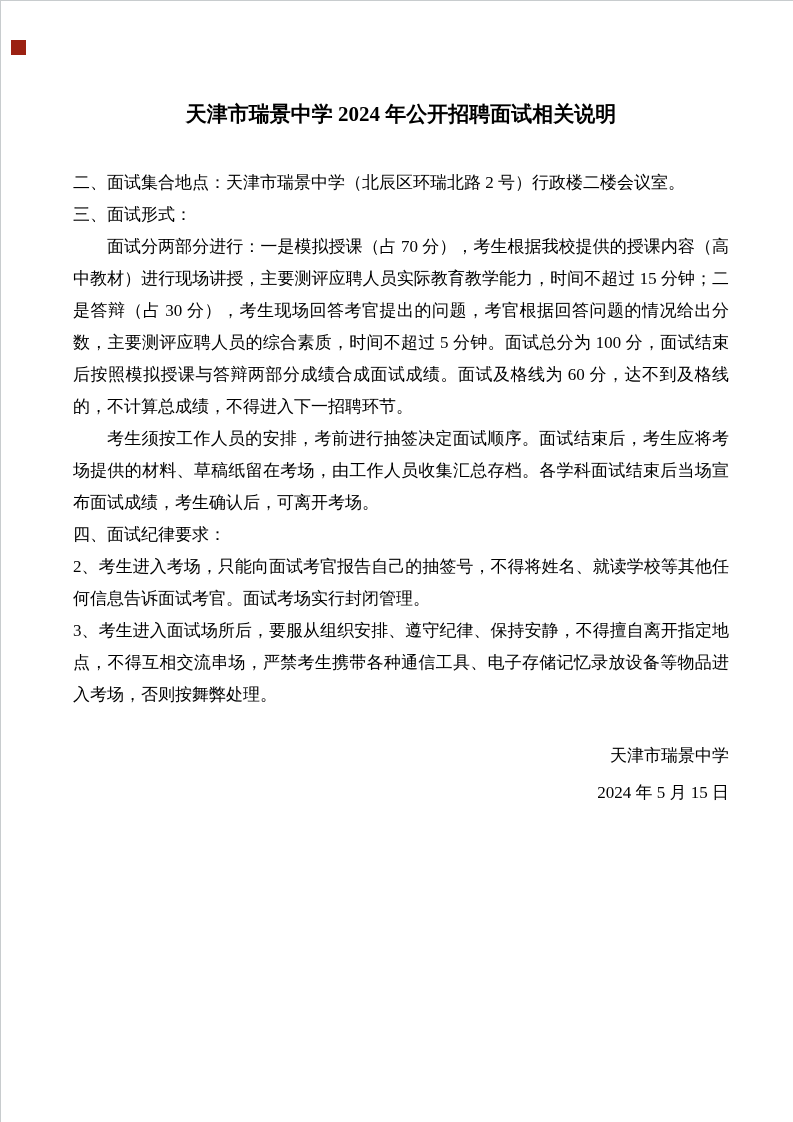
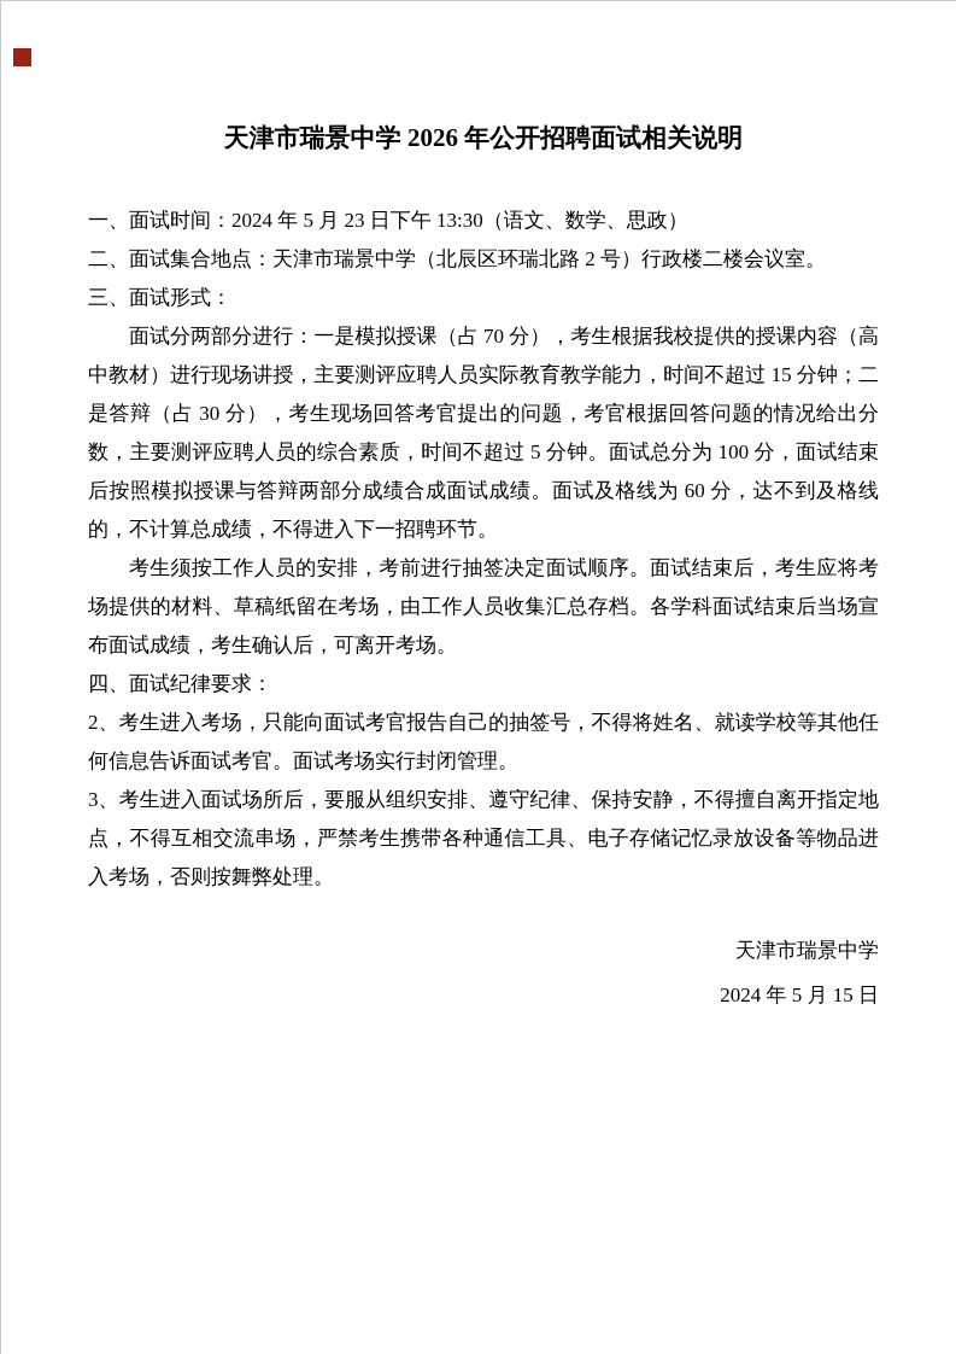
- 天津市瑞景中学 2024 年公开招聘面试相关说明
+ 天津市瑞景中学 2026 年公开招聘面试相关说明
+ 一、面试时间：2024 年 5 月 23 日下午 13:30（语文、数学、思政）
  二、面试集合地点：天津市瑞景中学（北辰区环瑞北路 2 号）行政楼二楼会议室。
  三、面试形式：
  面试分两部分进行：一是模拟授课（占 70 分），考生根据我校提供的授课内容（高中教材）进行现场讲授，主要测评应聘人员实际教育教学能力，时间不超过 15 分钟；二是答辩（占 30 分），考生现场回答考官提出的问题，考官根据回答问题的情况给出分数，主要测评应聘人员的综合素质，时间不超过 5 分钟。面试总分为 100 分，面试结束后按照模拟授课与答辩两部分成绩合成面试成绩。面试及格线为 60 分，达不到及格线的，不计算总成绩，不得进入下一招聘环节。
  考生须按工作人员的安排，考前进行抽签决定面试顺序。面试结束后，考生应将考场提供的材料、草稿纸留在考场，由工作人员收集汇总存档。各学科面试结束后当场宣布面试成绩，考生确认后，可离开考场。
  四、面试纪律要求：
  2、考生进入考场，只能向面试考官报告自己的抽签号，不得将姓名、就读学校等其他任何信息告诉面试考官。面试考场实行封闭管理。
  3、考生进入面试场所后，要服从组织安排、遵守纪律、保持安静，不得擅自离开指定地点，不得互相交流串场，严禁考生携带各种通信工具、电子存储记忆录放设备等物品进入考场，否则按舞弊处理。
  天津市瑞景中学
  2024 年 5 月 15 日
